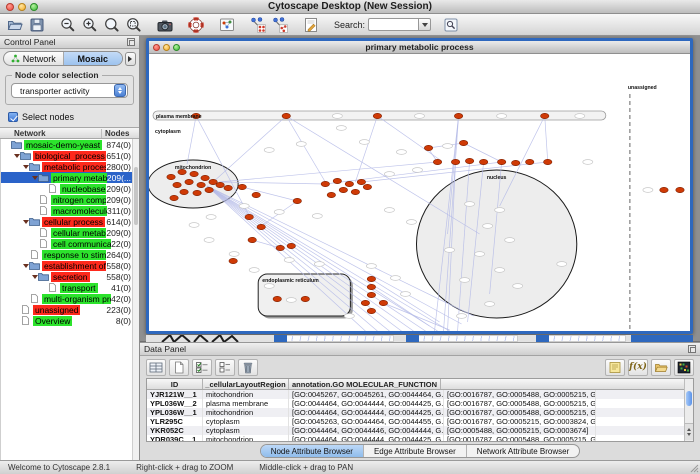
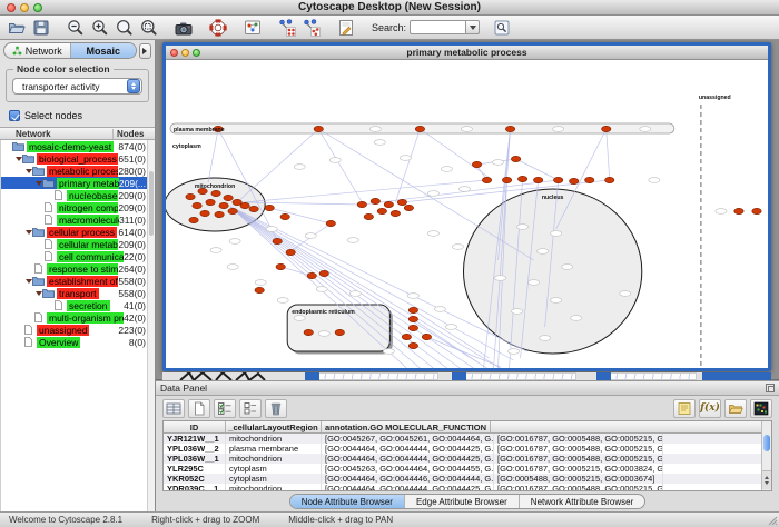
  Cytoscape Desktop (New Session)
  Search:
- Control Panel
  Network
  Mosaic
  Node color selection
  transporter activity
  Select nodes
  Network
  Nodes
  mosaic-demo-yeast
  874(0)
  biological_process
  651(0)
  metabolic proces
  280(0)
  primary metab
  209(...
  nucleobase
  209(0)
  nitrogen comp
  209(0)
  macromolecul
  311(0)
  cellular process
  614(0)
  cellular metab
  209(0)
  cell communica
  22(0)
  response to stim
  264(0)
  establishment of
  558(0)
- secretion
+ transport
  558(0)
- transport
+ secretion
  41(0)
  multi-organism pr
  42(0)
  unassigned
  223(0)
  Overview
  8(0)
  primary metabolic process
  Data Panel
  f(x)
  ID
  _cellularLayoutRegion
  annotation.GO MOLECULAR_FUNCTION
  YJR121W__1
  mitochondrion
  [GO:0045267, GO:0045261, GO:0044464, G.
  [GO:0016787, GO:0005488, GO:0005215, G
  YPL036W__2
  plasma membrane
  [GO:0044464, GO:0044444, GO:0044425, G.
  [GO:0016787, GO:0005488, GO:0005215, G
  YPL036W__1
  mitochondrion
  [GO:0044464, GO:0044444, GO:0044425, G.
  [GO:0016787, GO:0005488, GO:0005215, G
  YLR295C
  cytoplasm
  [GO:0045263, GO:0044464, GO:0044455, G.
  [GO:0016787, GO:0005215, GO:0003824, G
  YKR052C
  cytoplasm
  [GO:0044464, GO:0044446, GO:0044444, G.
  [GO:0005488, GO:0005215, GO:0003674]
  YDR039C__1
  mitochondrion
  [GO:0044464, GO:0044444, GO:0044425, G.
  [GO:0016787, GO:0005488, GO:0005215, G
  Node Attribute Browser
  Edge Attribute Browser
  Network Attribute Browser
  Welcome to Cytoscape 2.8.1
  Right-click + drag to ZOOM
  Middle-click + drag to PAN
